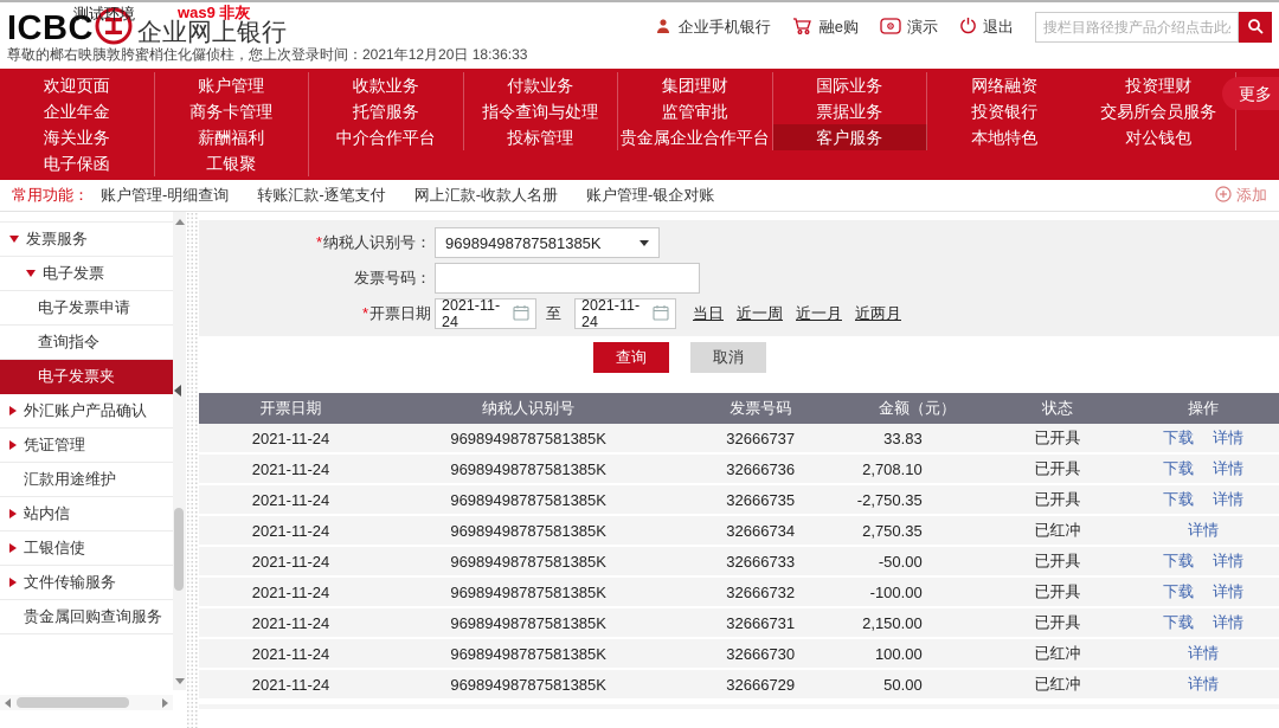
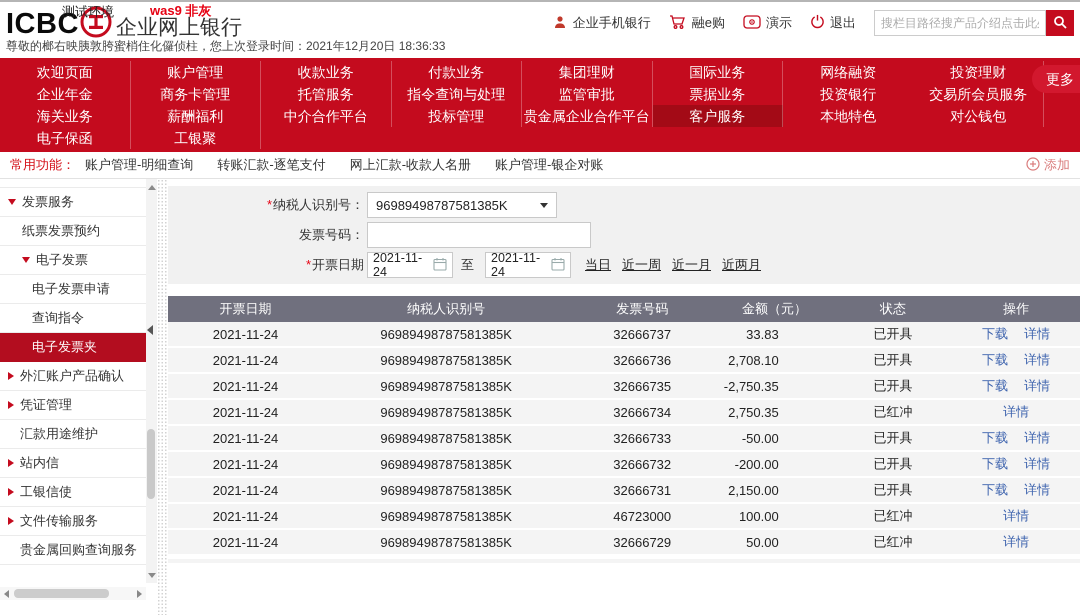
  ICBC
  测试环境
  企业网上银行
  was9 非灰
  企业手机银行
  融e购
  演示
  退出
  搜栏目路径搜产品介绍点击此
  尊敬的榔右映胰敦胯蜜梢住化儸侦柱，您上次登录时间：2021年12月20日 18:36:33
  欢迎页面
  账户管理
  收款业务
  付款业务
  集团理财
  国际业务
  网络融资
  投资理财
  企业年金
  商务卡管理
  托管服务
  指令查询与处理
  监管审批
  票据业务
  投资银行
  交易所会员服务
  海关业务
  薪酬福利
  中介合作平台
  投标管理
  贵金属企业合作平台
  客户服务
  本地特色
  对公钱包
  电子保函
  工银聚
  更多
  常用功能：
  账户管理-明细查询
  转账汇款-逐笔支付
  网上汇款-收款人名册
  账户管理-银企对账
  添加
  发票服务
+ 纸票发票预约
  电子发票
  电子发票申请
  查询指令
  电子发票夹
  外汇账户产品确认
  凭证管理
  汇款用途维护
  站内信
  工银信使
  文件传输服务
  贵金属回购查询服务
  *纳税人识别号：
  96989498787581385K
  发票号码：
  *开票日期
  2021-11-24
  至
  2021-11-24
  当日
  近一周
  近一月
  近两月
- 查询
- 取消
  开票日期
  纳税人识别号
  发票号码
  金额（元）
  状态
  操作
  2021-11-24
  96989498787581385K
  32666737
  33.83
  已开具
  下载
  详情
  2021-11-24
  96989498787581385K
  32666736
  2,708.10
  已开具
  下载
  详情
  2021-11-24
  96989498787581385K
  32666735
  -2,750.35
  已开具
  下载
  详情
  2021-11-24
  96989498787581385K
  32666734
  2,750.35
  已红冲
  详情
  2021-11-24
  96989498787581385K
  32666733
  -50.00
  已开具
  下载
  详情
  2021-11-24
  96989498787581385K
  32666732
- -100.00
+ -200.00
  已开具
  下载
  详情
  2021-11-24
  96989498787581385K
  32666731
  2,150.00
  已开具
  下载
  详情
  2021-11-24
  96989498787581385K
- 32666730
+ 46723000
  100.00
  已红冲
  详情
  2021-11-24
  96989498787581385K
  32666729
  50.00
  已红冲
  详情
